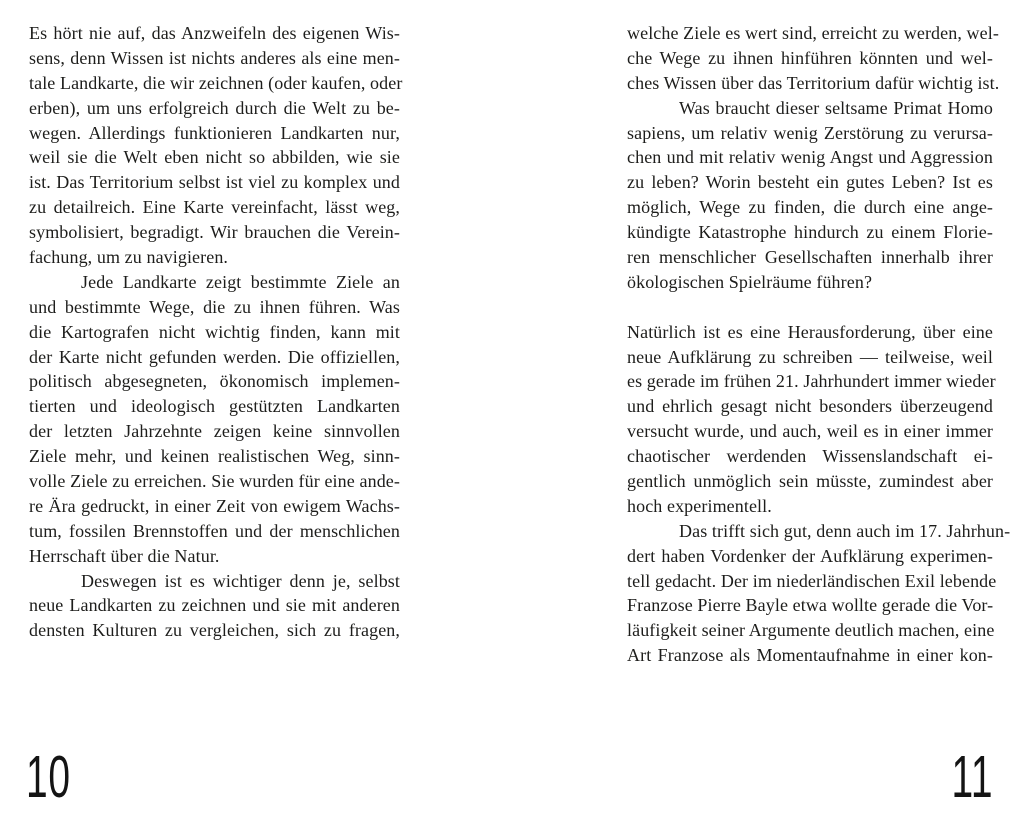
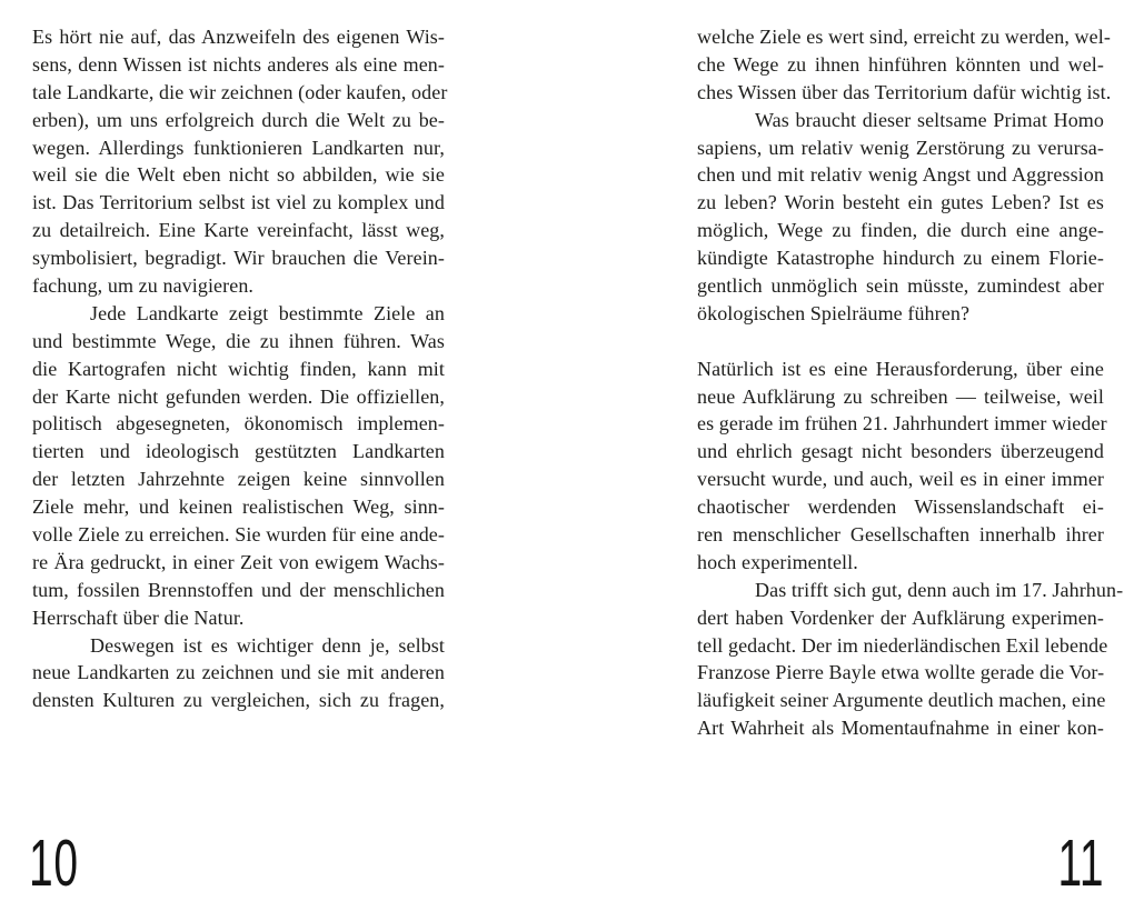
  Es hört nie auf, das Anzweifeln des eigenen Wis-
  sens, denn Wissen ist nichts anderes als eine men-
  tale Landkarte, die wir zeichnen (oder kaufen, oder
  erben), um uns erfolgreich durch die Welt zu be-
  wegen. Allerdings funktionieren Landkarten nur,
  weil sie die Welt eben nicht so abbilden, wie sie
  ist. Das Territorium selbst ist viel zu komplex und
  zu detailreich. Eine Karte vereinfacht, lässt weg,
  symbolisiert, begradigt. Wir brauchen die Verein-
  fachung, um zu navigieren.
  Jede Landkarte zeigt bestimmte Ziele an
  und bestimmte Wege, die zu ihnen führen. Was
  die Kartografen nicht wichtig finden, kann mit
  der Karte nicht gefunden werden. Die offiziellen,
  politisch abgesegneten, ökonomisch implemen-
  tierten und ideologisch gestützten Landkarten
  der letzten Jahrzehnte zeigen keine sinnvollen
  Ziele mehr, und keinen realistischen Weg, sinn-
  volle Ziele zu erreichen. Sie wurden für eine ande-
  re Ära gedruckt, in einer Zeit von ewigem Wachs-
  tum, fossilen Brennstoffen und der menschlichen
  Herrschaft über die Natur.
  Deswegen ist es wichtiger denn je, selbst
  neue Landkarten zu zeichnen und sie mit anderen
  densten Kulturen zu vergleichen, sich zu fragen,
  10
  welche Ziele es wert sind, erreicht zu werden, wel-
  che Wege zu ihnen hinführen könnten und wel-
  ches Wissen über das Territorium dafür wichtig ist.
  Was braucht dieser seltsame Primat Homo
  sapiens, um relativ wenig Zerstörung zu verursa-
  chen und mit relativ wenig Angst und Aggression
  zu leben? Worin besteht ein gutes Leben? Ist es
  möglich, Wege zu finden, die durch eine ange-
  kündigte Katastrophe hindurch zu einem Florie-
- ren menschlicher Gesellschaften innerhalb ihrer
+ gentlich unmöglich sein müsste, zumindest aber
  ökologischen Spielräume führen?
  Natürlich ist es eine Herausforderung, über eine
  neue Aufklärung zu schreiben — teilweise, weil
  es gerade im frühen 21. Jahrhundert immer wieder
  und ehrlich gesagt nicht besonders überzeugend
  versucht wurde, und auch, weil es in einer immer
  chaotischer werdenden Wissenslandschaft ei-
- gentlich unmöglich sein müsste, zumindest aber
+ ren menschlicher Gesellschaften innerhalb ihrer
  hoch experimentell.
  Das trifft sich gut, denn auch im 17. Jahrhun-
  dert haben Vordenker der Aufklärung experimen-
  tell gedacht. Der im niederländischen Exil lebende
  Franzose Pierre Bayle etwa wollte gerade die Vor-
  läufigkeit seiner Argumente deutlich machen, eine
- Art Franzose als Momentaufnahme in einer kon-
+ Art Wahrheit als Momentaufnahme in einer kon-
  11
